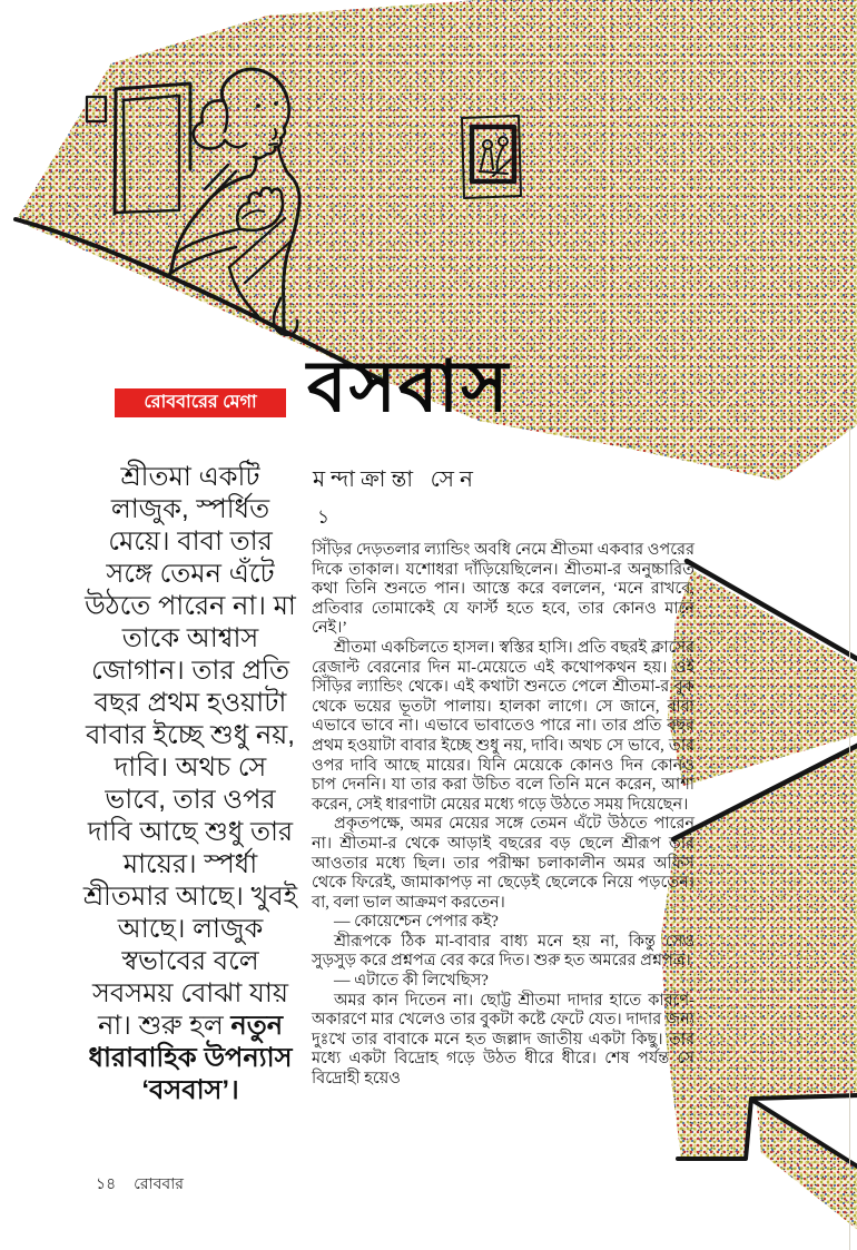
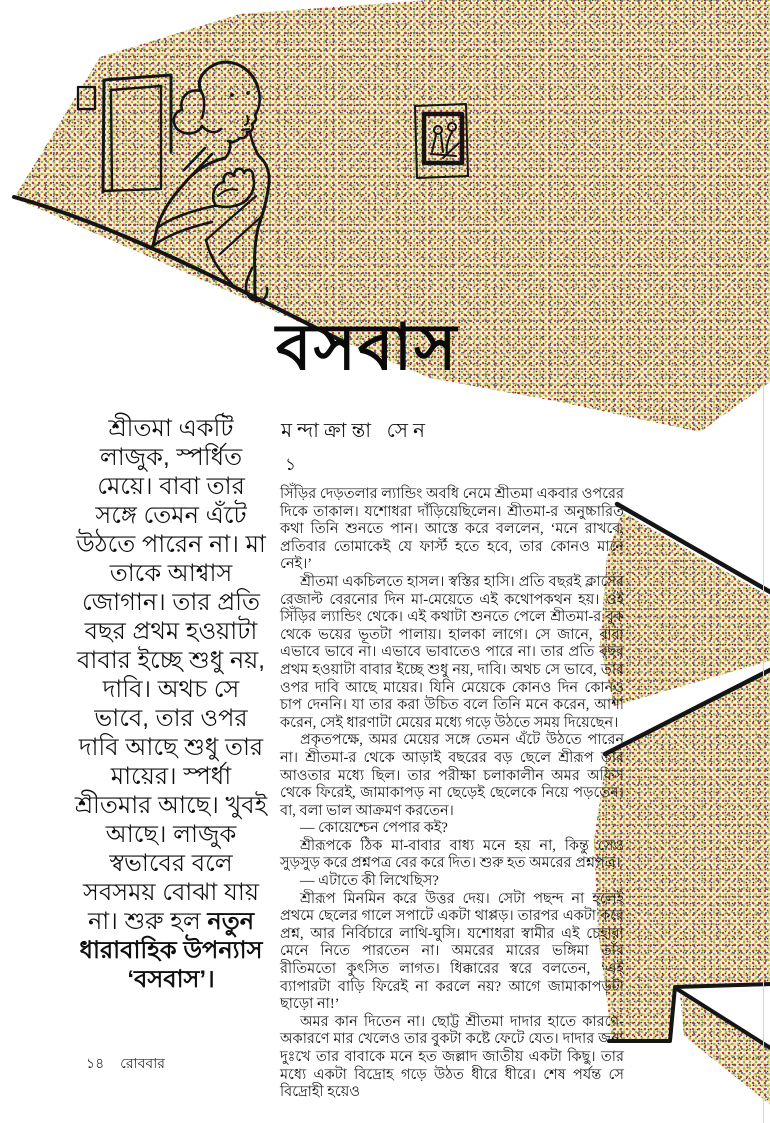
- রোববারের মেগা
  বসবাস
  মন্দাক্রান্তা সেন
  ১
  শ্রীতমা একটি লাজুক, স্পর্ধিত মেয়ে। বাবা তার সঙ্গে তেমন এঁটে উঠতে পারেন না। মা তাকে আশ্বাস জোগান। তার প্রতি বছর প্রথম হওয়াটা বাবার ইচ্ছে শুধু নয়, দাবি। অথচ সে ভাবে, তার ওপর দাবি আছে শুধু তার মায়ের। স্পর্ধা শ্রীতমার আছে। খুবই আছে। লাজুক স্বভাবের বলে সবসময় বোঝা যায় না। শুরু হল নতুন ধারাবাহিক উপন্যাস ‘বসবাস’।
  সিঁড়ির দেড়তলার ল্যান্ডিং অবধি নেমে শ্রীতমা একবার ওপরের দিকে তাকাল। যশোধরা দাঁড়িয়েছিলেন। শ্রীতমা-র অনুচ্চারিত কথা তিনি শুনতে পান। আস্তে করে বললেন, ‘মনে রাখবে, প্রতিবার তোমাকেই যে ফার্স্ট হতে হবে, তার কোনও মানে নেই।’
  শ্রীতমা একচিলতে হাসল। স্বস্তির হাসি। প্রতি বছরই ক্লাসের রেজাল্ট বেরনোর দিন মা-মেয়েতে এই কথোপকথন হয়। ওই সিঁড়ির ল্যান্ডিং থেকে। এই কথাটা শুনতে পেলে শ্রীতমা-র বুক থেকে ভয়ের ভূতটা পালায়। হালকা লাগে। সে জানে, বাবা এভাবে ভাবে না। এভাবে ভাবাতেও পারে না। তার প্রতি বছর প্রথম হওয়াটা বাবার ইচ্ছে শুধু নয়, দাবি। অথচ সে ভাবে, তার ওপর দাবি আছে মায়ের। যিনি মেয়েকে কোনও দিন কোনও চাপ দেননি। যা তার করা উচিত বলে তিনি মনে করেন, আশা করেন, সেই ধারণাটা মেয়ের মধ্যে গড়ে উঠতে সময় দিয়েছেন।
  প্রকৃতপক্ষে, অমর মেয়ের সঙ্গে তেমন এঁটে উঠতে পারেন না। শ্রীতমা-র থেকে আড়াই বছরের বড় ছেলে শ্রীরূপ তাঁর আওতার মধ্যে ছিল। তার পরীক্ষা চলাকালীন অমর অফিস থেকে ফিরেই, জামাকাপড় না ছেড়েই ছেলেকে নিয়ে পড়তেন। বা, বলা ভাল আক্রমণ করতেন।
  — কোয়েশ্চেন পেপার কই?
  শ্রীরূপকে ঠিক মা-বাবার বাধ্য মনে হয় না, কিন্তু সেও সুড়সুড় করে প্রশ্নপত্র বের করে দিত। শুরু হত অমরের প্রশ্নপত্র।
  — এটাতে কী লিখেছিস?
+ শ্রীরূপ মিনমিন করে উত্তর দেয়। সেটা পছন্দ না হলেই প্রথমে ছেলের গালে সপাটে একটা থাপ্পড়। তারপর একটা করে প্রশ্ন, আর নির্বিচারে লাথি-ঘুসি। যশোধরা স্বামীর এই চেহারা মেনে নিতে পারতেন না। অমরের মারের ভঙ্গিমা তাঁর রীতিমতো কুৎসিত লাগত। ধিক্কারের স্বরে বলতেন, ‘এই ব্যাপারটা বাড়ি ফিরেই না করলে নয়? আগে জামাকাপড়টা ছাড়ো না!’
  অমর কান দিতেন না। ছোট্ট শ্রীতমা দাদার হাতে কারণে-অকারণে মার খেলেও তার বুকটা কষ্টে ফেটে যেত। দাদার জন্য দুঃখে তার বাবাকে মনে হত জল্লাদ জাতীয় একটা কিছু। তার মধ্যে একটা বিদ্রোহ গড়ে উঠত ধীরে ধীরে। শেষ পর্যন্ত সে বিদ্রোহী হয়েও
  ১৪ রোববার
